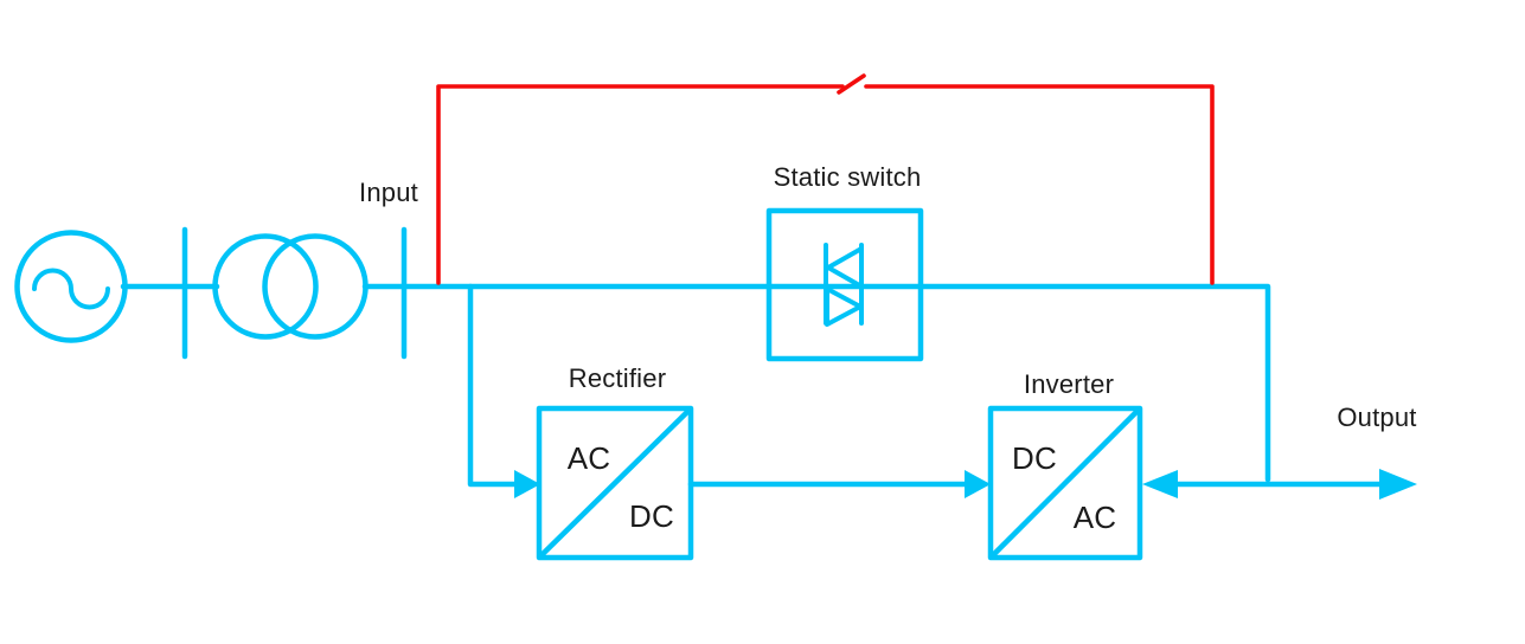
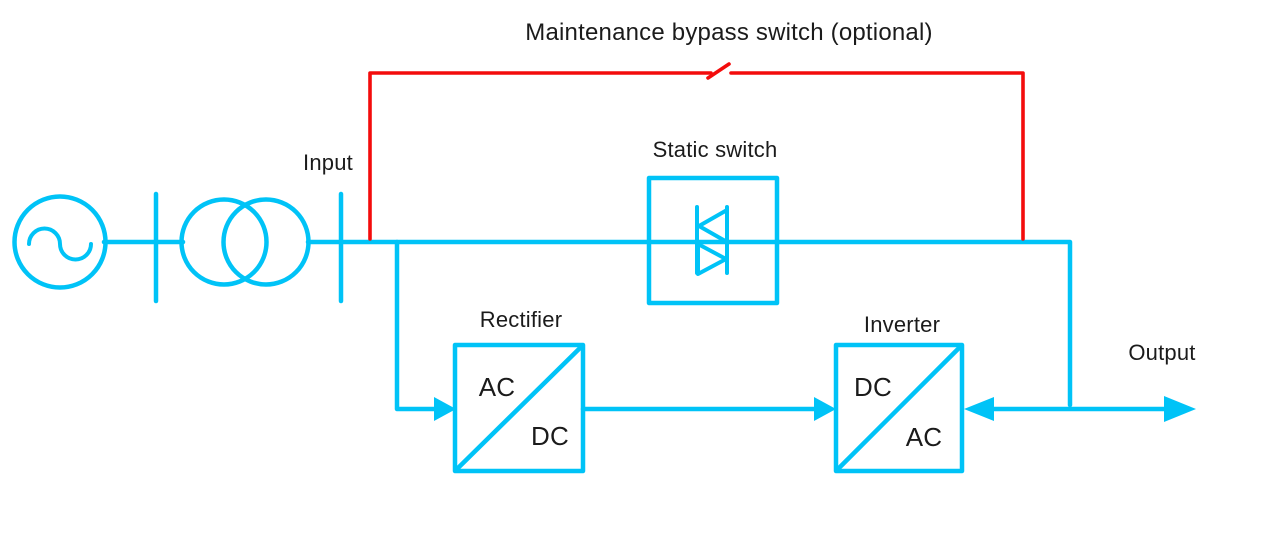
+ Maintenance bypass switch (optional)
  Input
  Static switch
  Rectifier
  Inverter
  Output
  AC
  DC
  DC
  AC
